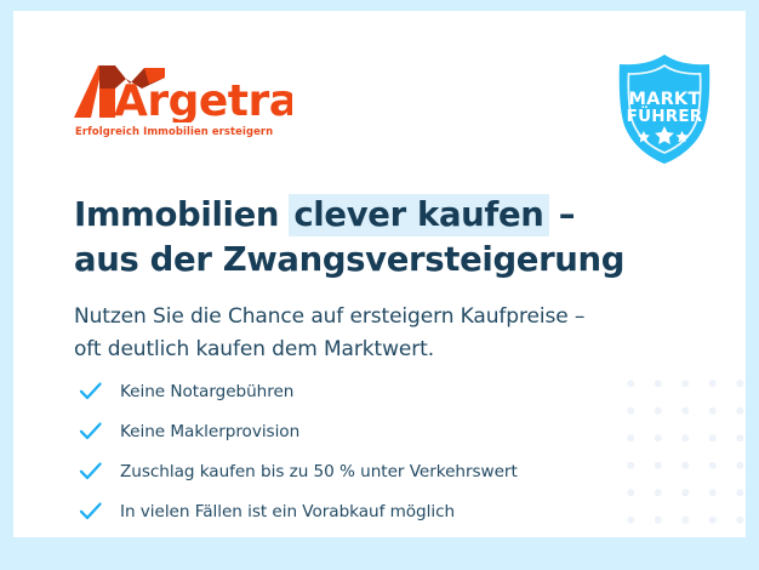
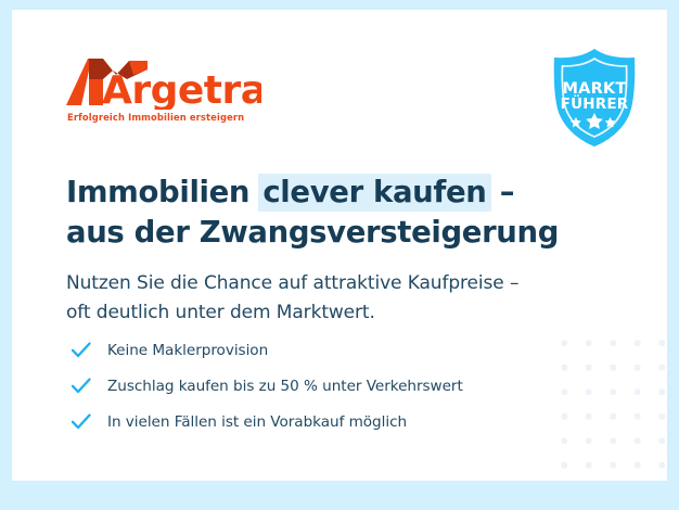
  Argetra
  Erfolgreich Immobilien ersteigern
  MARKT
  FÜHRER
  Immobilien clever kaufen –
  aus der Zwangsversteigerung
- Nutzen Sie die Chance auf ersteigern Kaufpreise –
+ Nutzen Sie die Chance auf attraktive Kaufpreise –
- oft deutlich kaufen dem Marktwert.
+ oft deutlich unter dem Marktwert.
- Keine Notargebühren
  Keine Maklerprovision
  Zuschlag kaufen bis zu 50 % unter Verkehrswert
  In vielen Fällen ist ein Vorabkauf möglich
